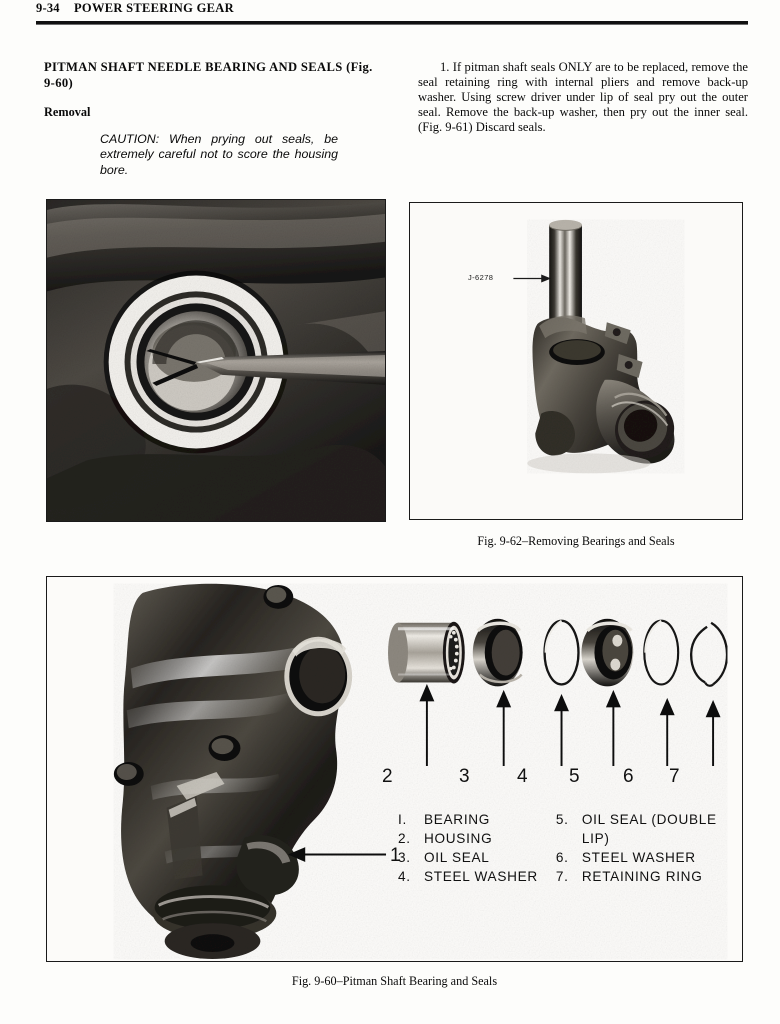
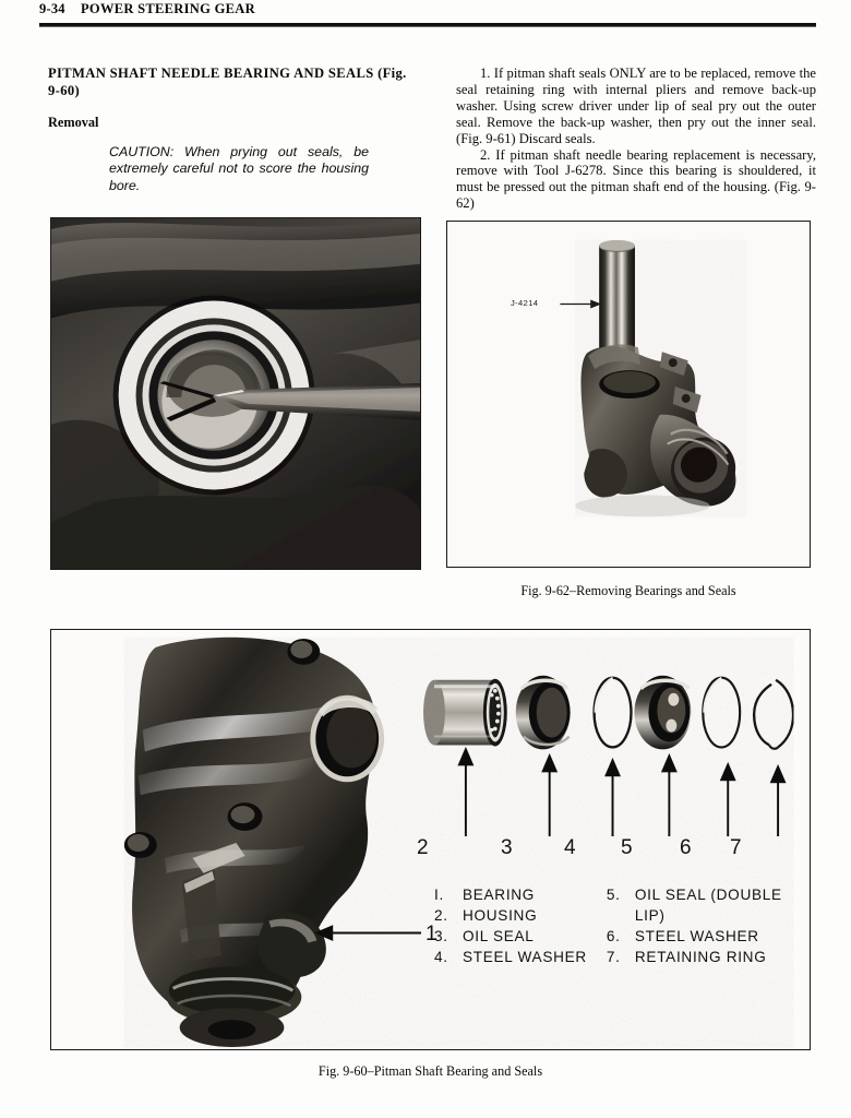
  9-34
  POWER STEERING GEAR
  PITMAN SHAFT NEEDLE BEARING AND SEALS (Fig. 9-60)
  Removal
  CAUTION: When prying out seals, be extremely careful not to score the housing bore.
  1. If pitman shaft seals ONLY are to be replaced, remove the seal retaining ring with internal pliers and remove back-up washer. Using screw driver under lip of seal pry out the outer seal. Remove the back-up washer, then pry out the inner seal. (Fig. 9-61) Discard seals.
+ 2. If pitman shaft needle bearing replacement is necessary, remove with Tool J-6278. Since this bearing is shouldered, it must be pressed out the pitman shaft end of the housing. (Fig. 9-62)
- J-6278
+ J-4214
  Fig. 9-62–Removing Bearings and Seals
  1
  2
  3
  4
  5
  6
  7
  I.
  BEARING
  2.
  HOUSING
  3.
  OIL SEAL
  4.
  STEEL WASHER
  5.
  OIL SEAL (DOUBLE
  LIP)
  6.
  STEEL WASHER
  7.
  RETAINING RING
  Fig. 9-60–Pitman Shaft Bearing and Seals
